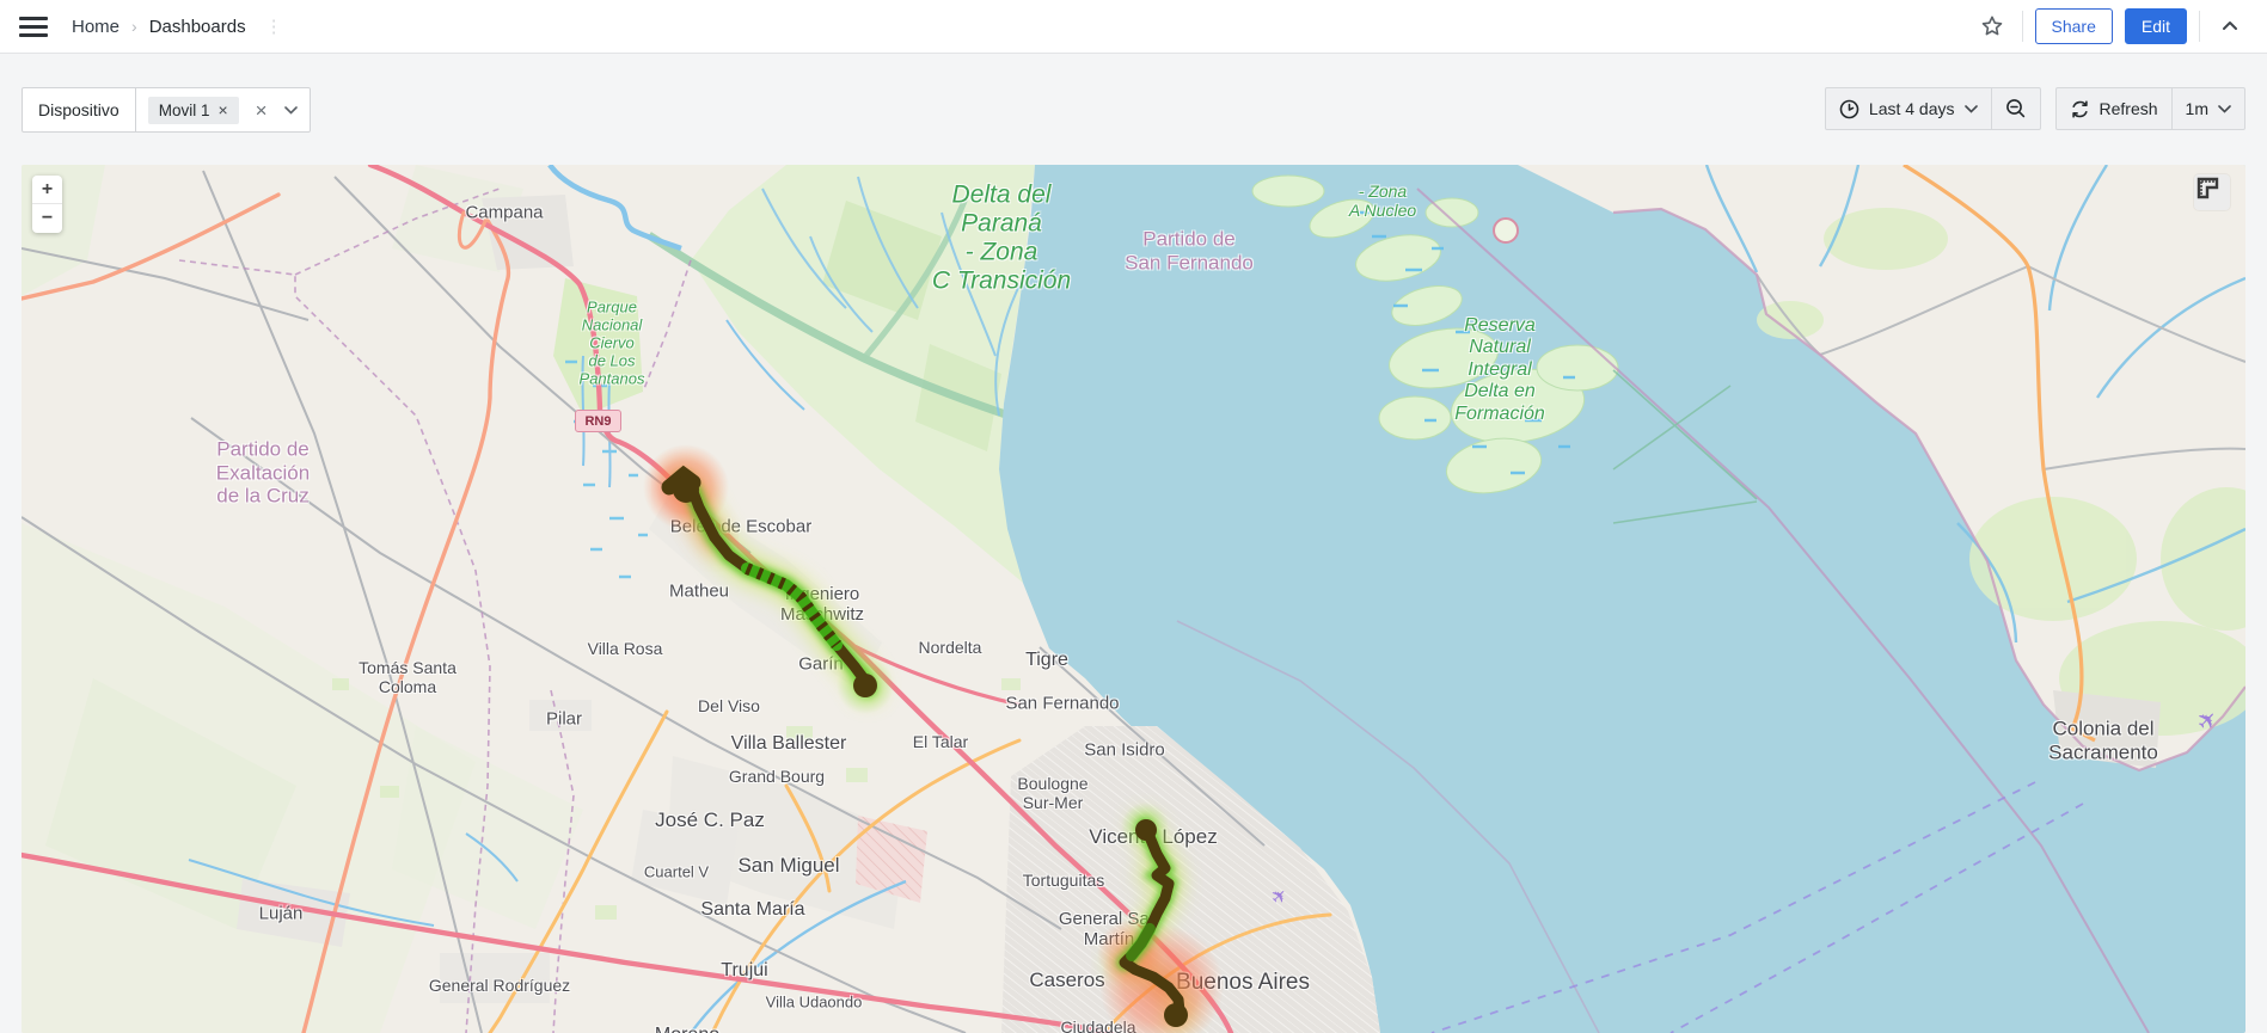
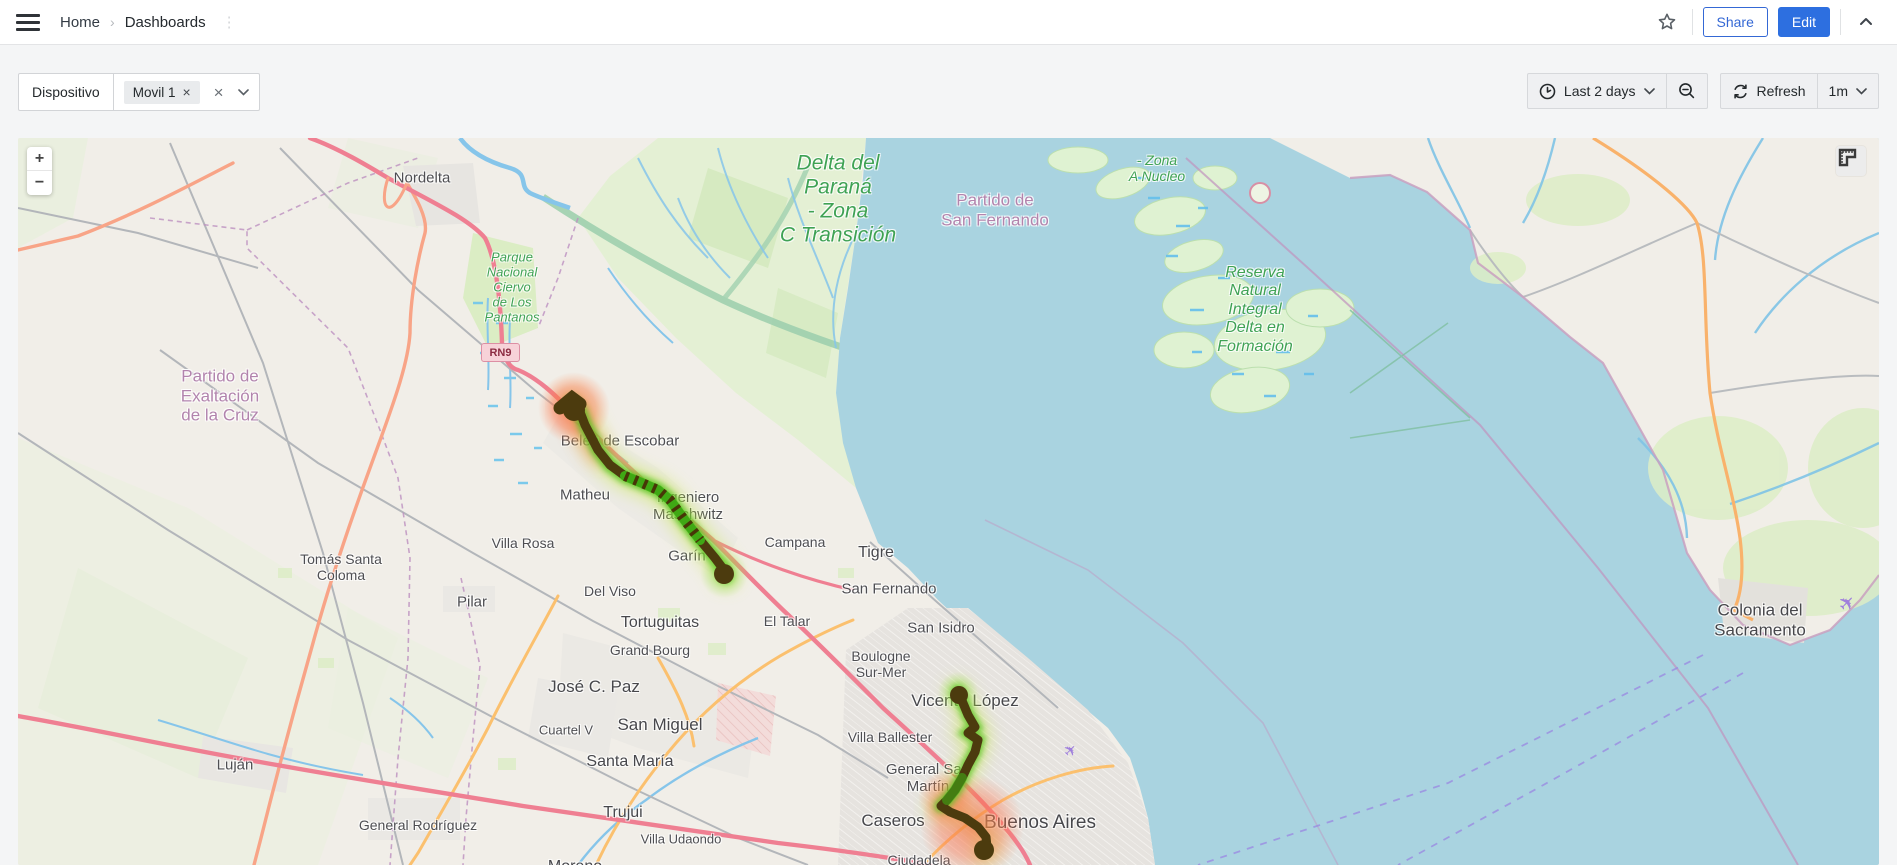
  Home
  ›
  Dashboards
  ⋮
  Share
  Edit
  Dispositivo
  Movil 1
  ×
  ×
- Last 4 days
+ Last 2 days
  Refresh
  1m
- Campana
+ Nordelta
  Parque
  Nacional
  Ciervo
  de Los
  Pantanos
  Delta del
  Paraná
  - Zona
  C Transición
  Partido de
  San Fernando
  - Zona
  A Nucleo
  Reserva
  Natural
  Integral
  Delta en
  Formación
  Partido de
  Exaltación
  de la Cruz
  Matheu
  Ieniero
  Mahwitz
  Villa Rosa
- Nordelta
+ Campana
  Garín
  Tigre
  Tomás Santa
  Coloma
  San Fernando
  Pilar
  Del Viso
- Villa Ballester
+ Tortuguitas
  El Talar
  San Isidro
  Grand Bourg
  Boulogne
  Sur-Mer
  José C. Paz
  Vice López
  San Miguel
  Cuartel V
- Tortuguitas
+ Villa Ballester
  Santa María
  General Sa
  Luján
  Trujui
  Casero
  General Rodríguez
  Villa Udaondo
  Colonia del
  Sacramento
  RN9
  +
  −
